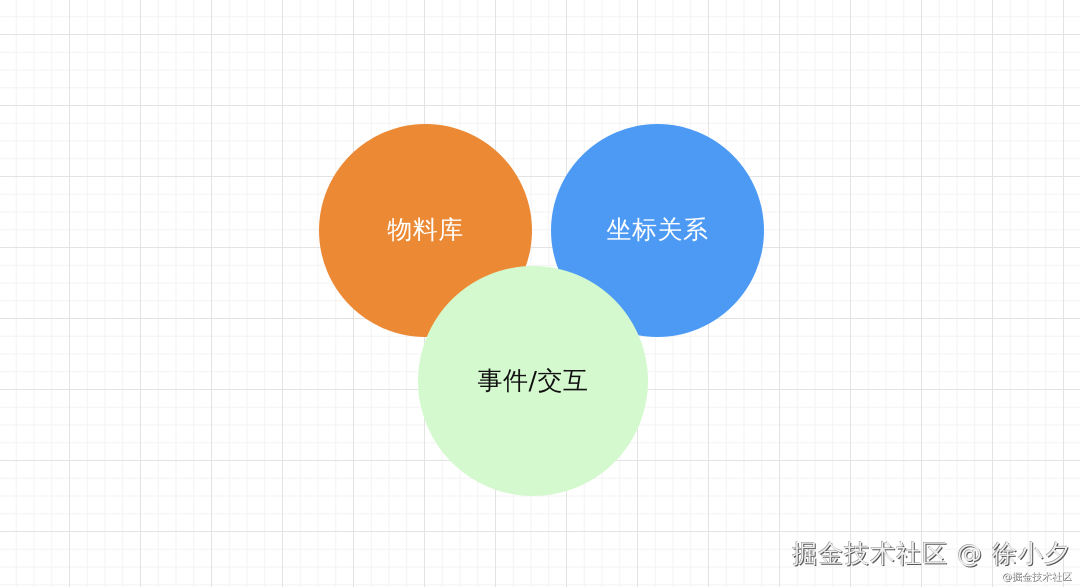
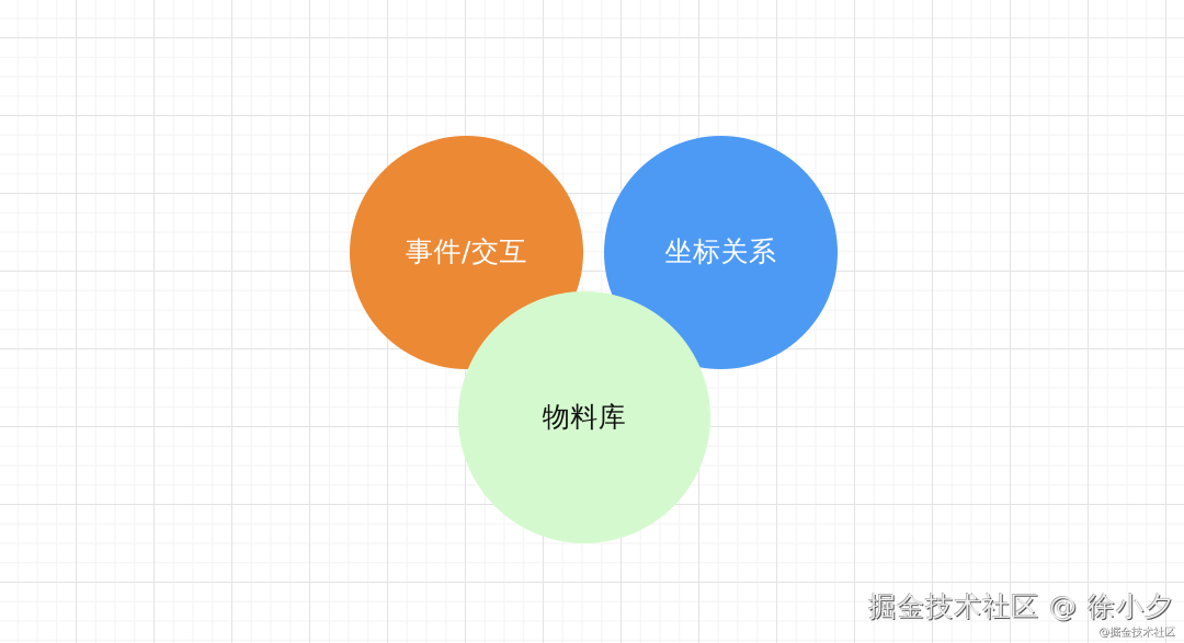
- 物料库
+ 事件/交互
  坐标关系
- 事件/交互
+ 物料库
  掘金技术社区 @ 徐小夕
  @掘金技术社区
